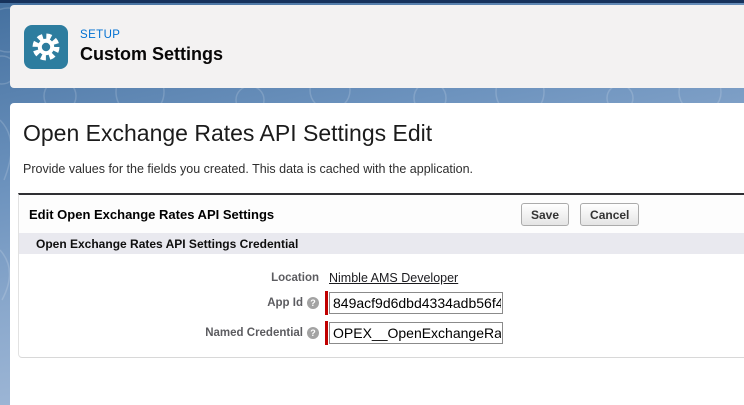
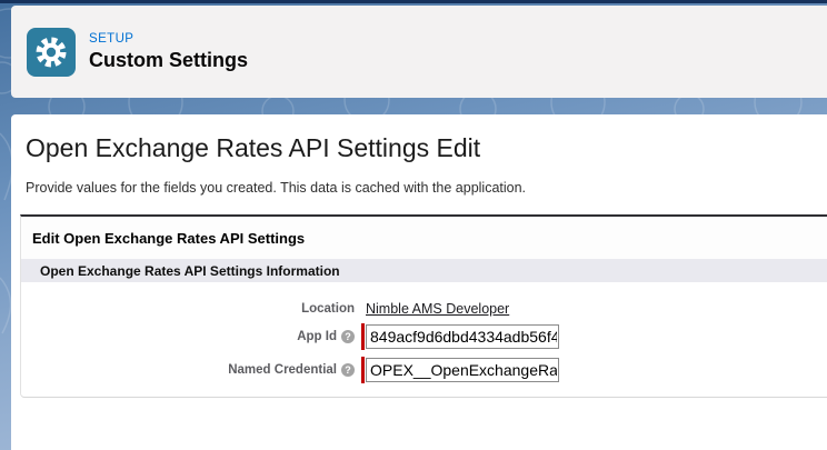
  SETUP
  Custom Settings
  Open Exchange Rates API Settings Edit
  Provide values for the fields you created. This data is cached with the application.
  Edit Open Exchange Rates API Settings
- Save
- Cancel
- Open Exchange Rates API Settings Credential
+ Open Exchange Rates API Settings Information
  Location
  Nimble AMS Developer
  App Id
  ?
  849acf9d6dbd4334adb56f4
  Named Credential
  ?
  OPEX__OpenExchangeRa
